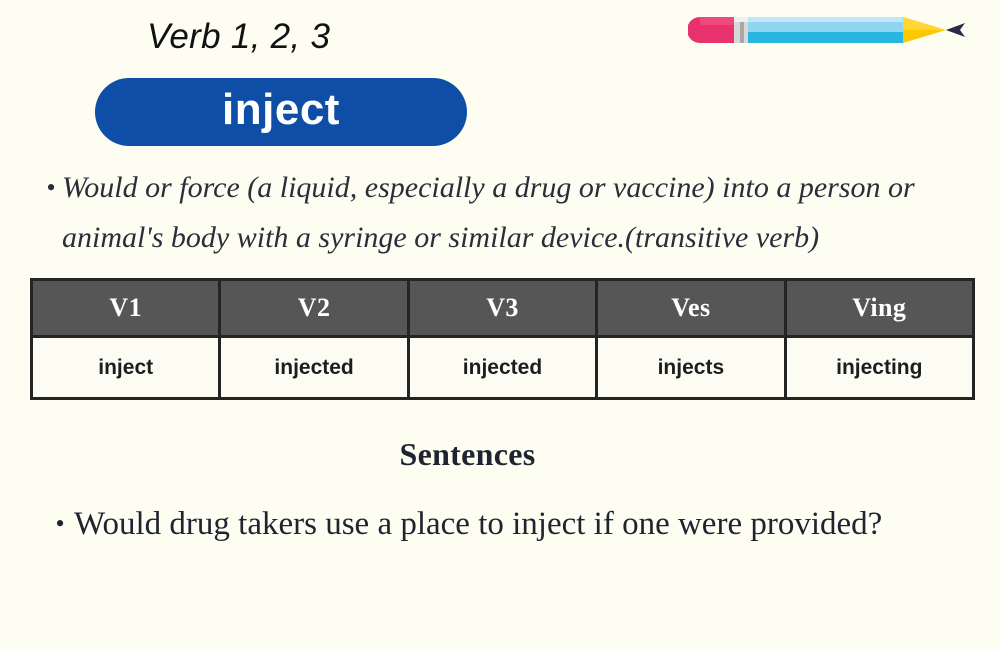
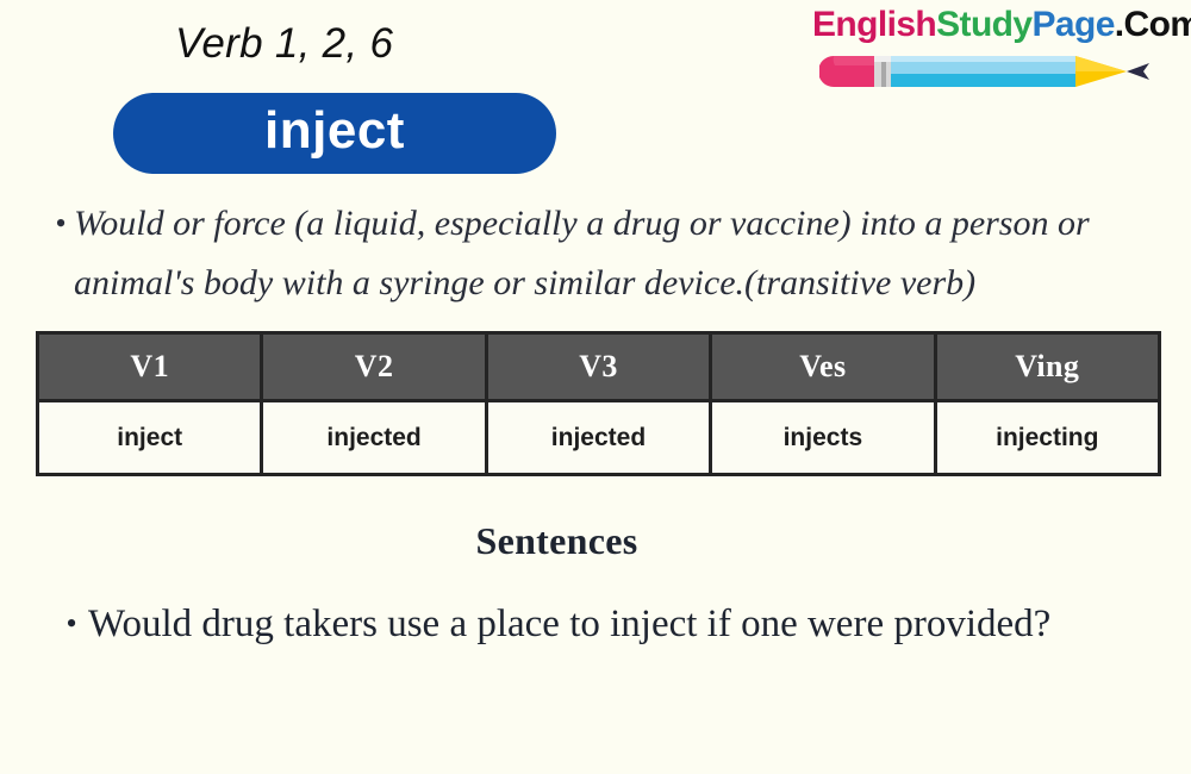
+ EnglishStudyPage.Com
- Verb 1, 2, 3
+ Verb 1, 2, 6
  inject
  •
  Would or force (a liquid, especially a drug or vaccine) into a person or animal's body with a syringe or similar device.(transitive verb)
  V1	V2	V3	Ves	Ving
  inject	injected	injected	injects	injecting
  Sentences
  •
  Would drug takers use a place to inject if one were provided?
